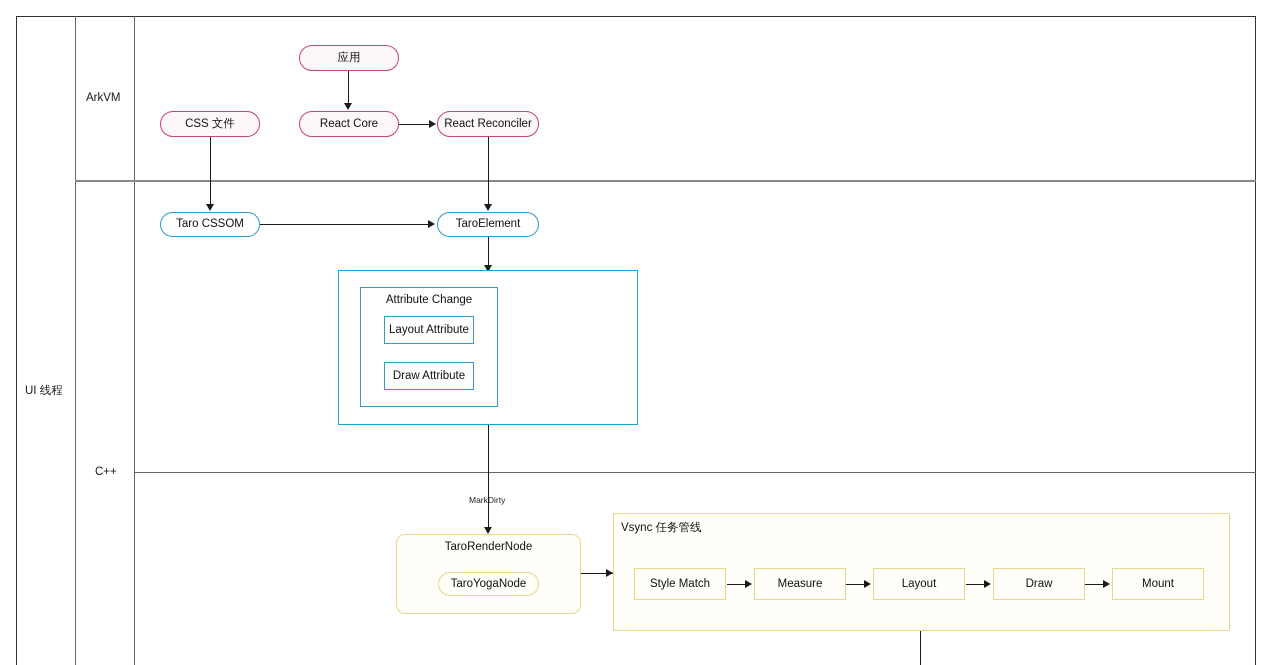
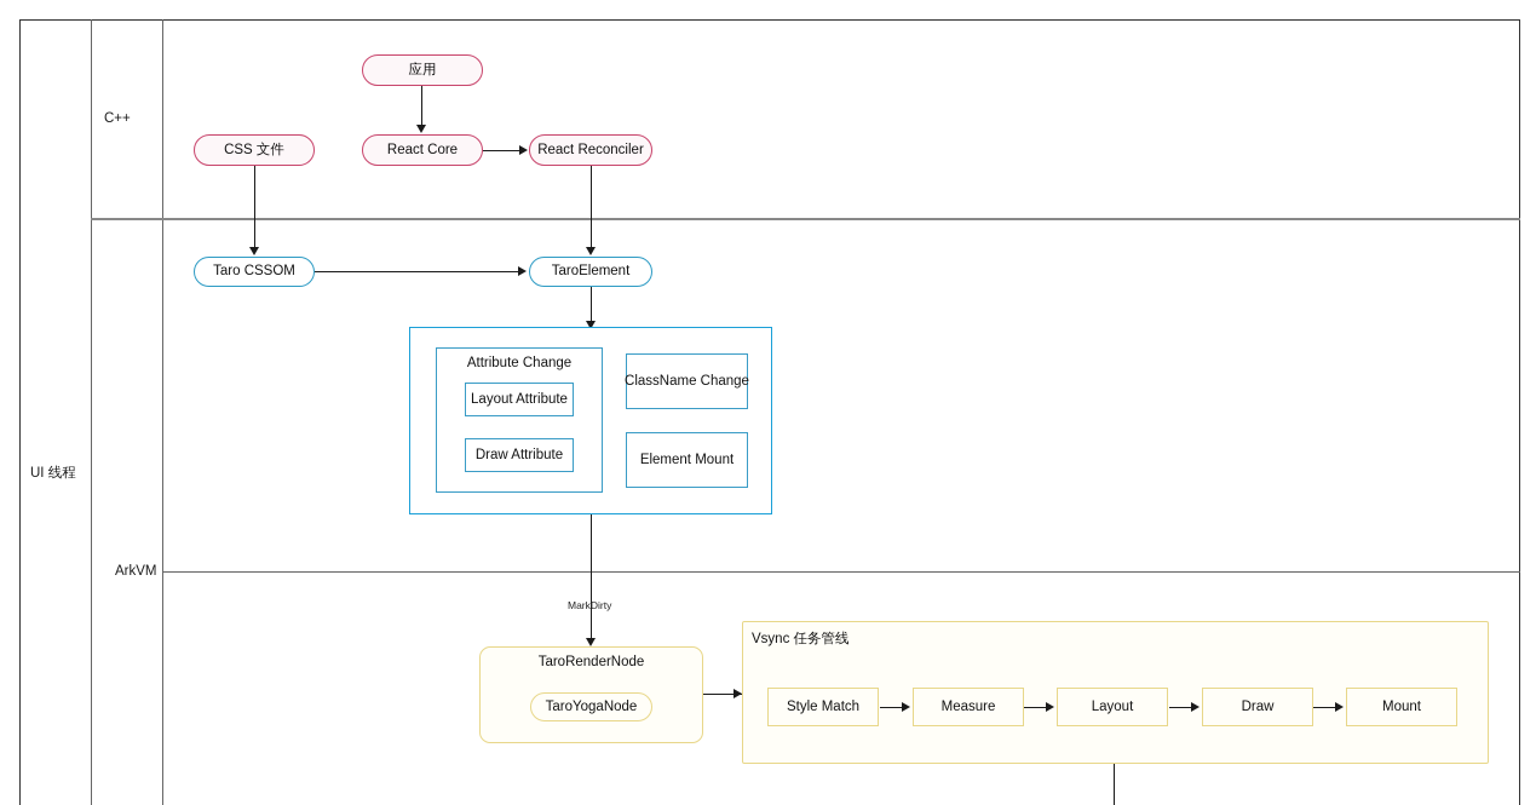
- ArkVM
+ C++
  UI 线程
- C++
+ ArkVM
  应用
  CSS 文件
  React Core
  React Reconciler
  Taro CSSOM
  TaroElement
  Attribute Change
  Layout Attribute
  Draw Attribute
+ ClassName Change
+ Element Mount
  MarkDirty
  TaroRenderNode
  TaroYogaNode
  Vsync 任务管线
  Style Match
  Measure
  Layout
  Draw
  Mount
